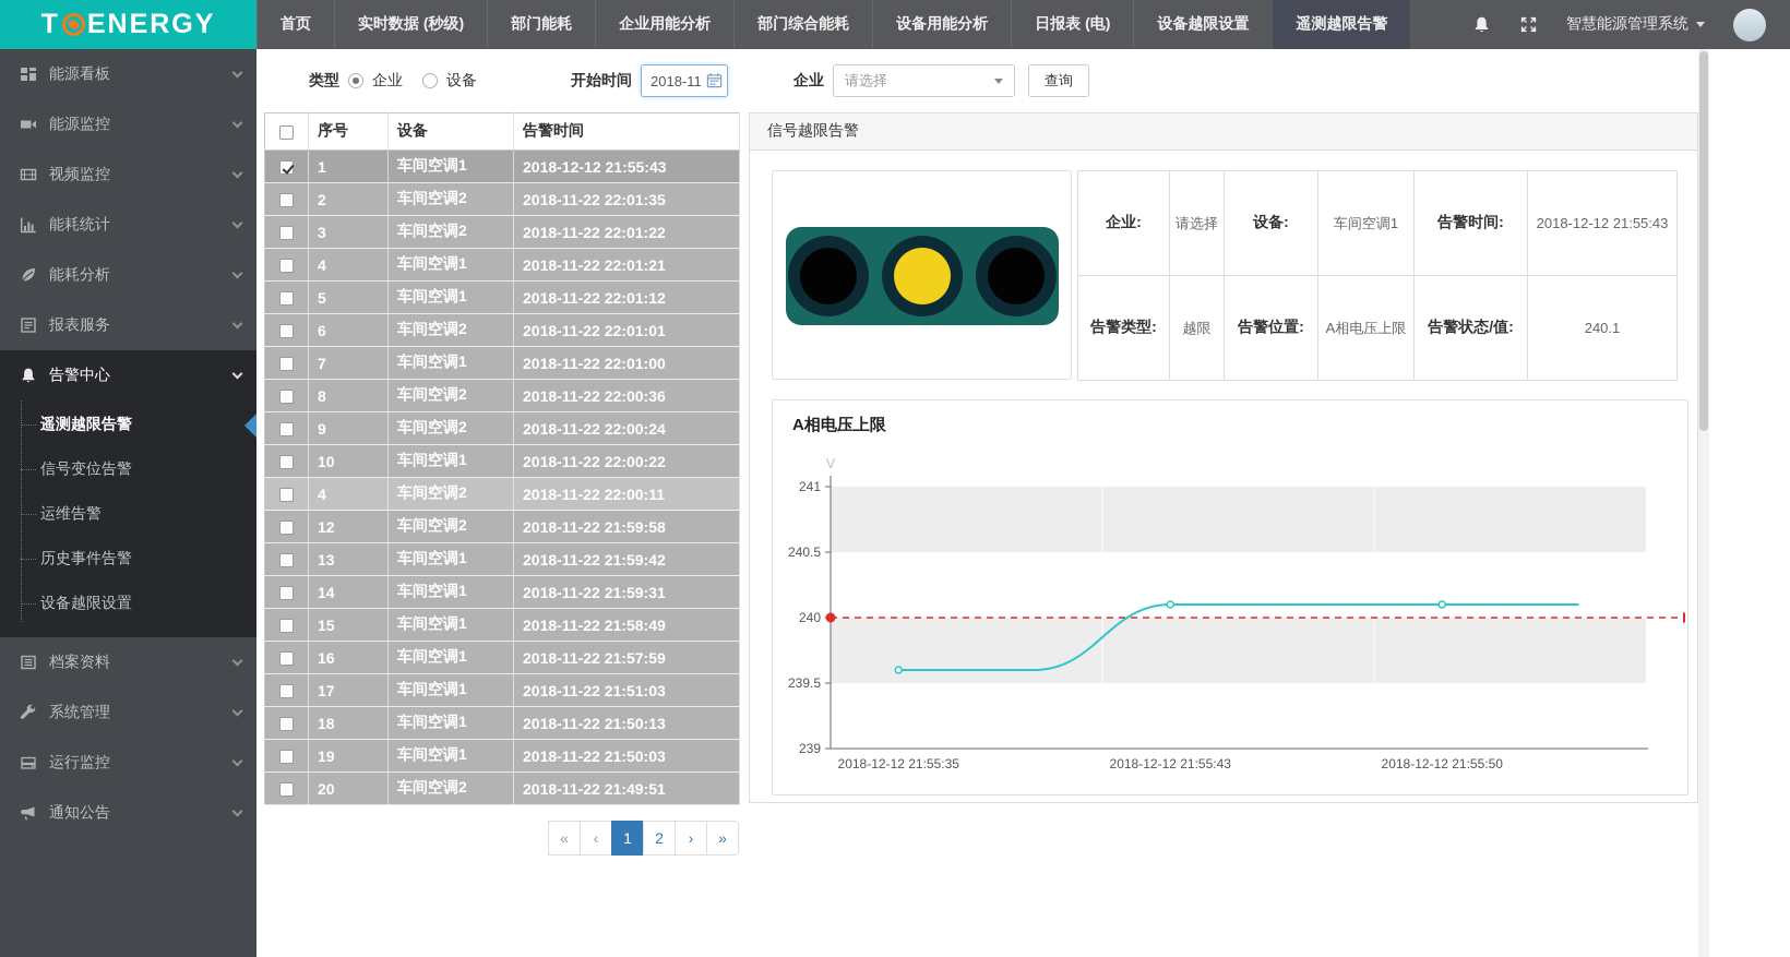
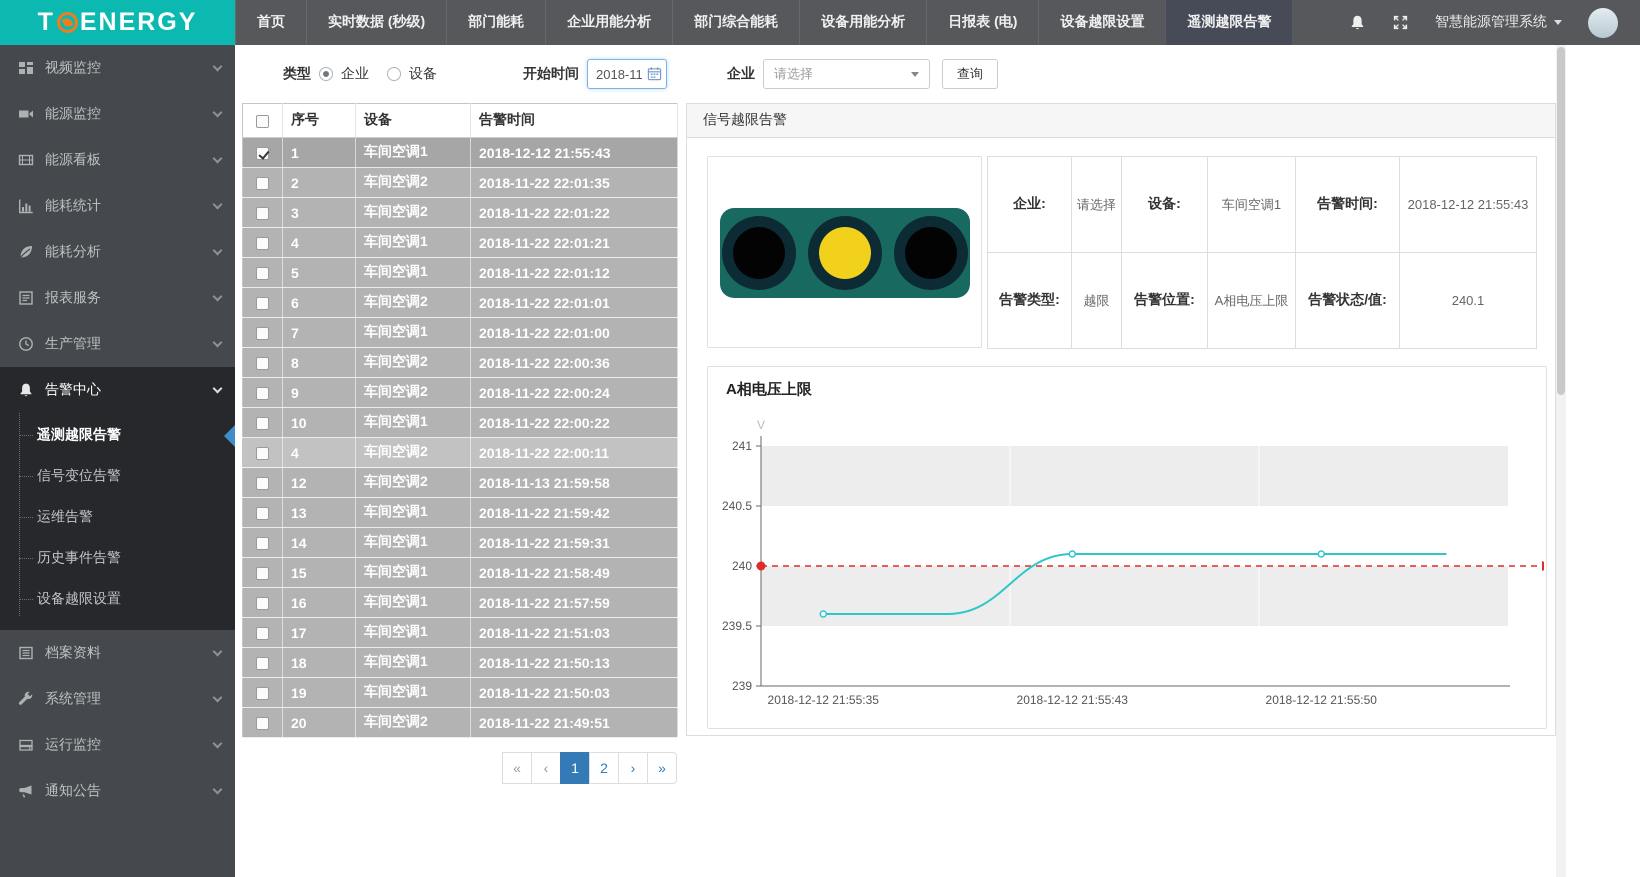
  T
  ENERGY
  首页
  实时数据 (秒级)
  部门能耗
  企业用能分析
  部门综合能耗
  设备用能分析
  日报表 (电)
  设备越限设置
  遥测越限告警
  智慧能源管理系统
- 能源看板
+ 视频监控
  能源监控
- 视频监控
+ 能源看板
  能耗统计
  能耗分析
  报表服务
+ 生产管理
  告警中心
  遥测越限告警
  信号变位告警
  运维告警
  历史事件告警
  设备越限设置
  档案资料
  系统管理
  运行监控
  通知公告
  类型
  企业
  设备
  开始时间
  2018-11
  企业
  请选择
  查询
  	序号	设备	告警时间
  	1	车间空调1	2018-12-12 21:55:43
  	2	车间空调2	2018-11-22 22:01:35
  	3	车间空调2	2018-11-22 22:01:22
  	4	车间空调1	2018-11-22 22:01:21
  	5	车间空调1	2018-11-22 22:01:12
  	6	车间空调2	2018-11-22 22:01:01
  	7	车间空调1	2018-11-22 22:01:00
  	8	车间空调2	2018-11-22 22:00:36
  	9	车间空调2	2018-11-22 22:00:24
  	10	车间空调1	2018-11-22 22:00:22
  	4	车间空调2	2018-11-22 22:00:11
- 	12	车间空调2	2018-11-22 21:59:58
+ 	12	车间空调2	2018-11-13 21:59:58
  	13	车间空调1	2018-11-22 21:59:42
  	14	车间空调1	2018-11-22 21:59:31
  	15	车间空调1	2018-11-22 21:58:49
  	16	车间空调1	2018-11-22 21:57:59
  	17	车间空调1	2018-11-22 21:51:03
  	18	车间空调1	2018-11-22 21:50:13
  	19	车间空调1	2018-11-22 21:50:03
  	20	车间空调2	2018-11-22 21:49:51
  «
  ‹
  1
  2
  ›
  »
  信号越限告警
  企业:	请选择	设备:	车间空调1	告警时间:	2018-12-12 21:55:43
  告警类型:	越限	告警位置:	A相电压上限	告警状态/值:	240.1
  A相电压上限
  241
  240.5
  240
  239.5
  239
  V
  2018-12-12 21:55:35
  2018-12-12 21:55:43
  2018-12-12 21:55:50
